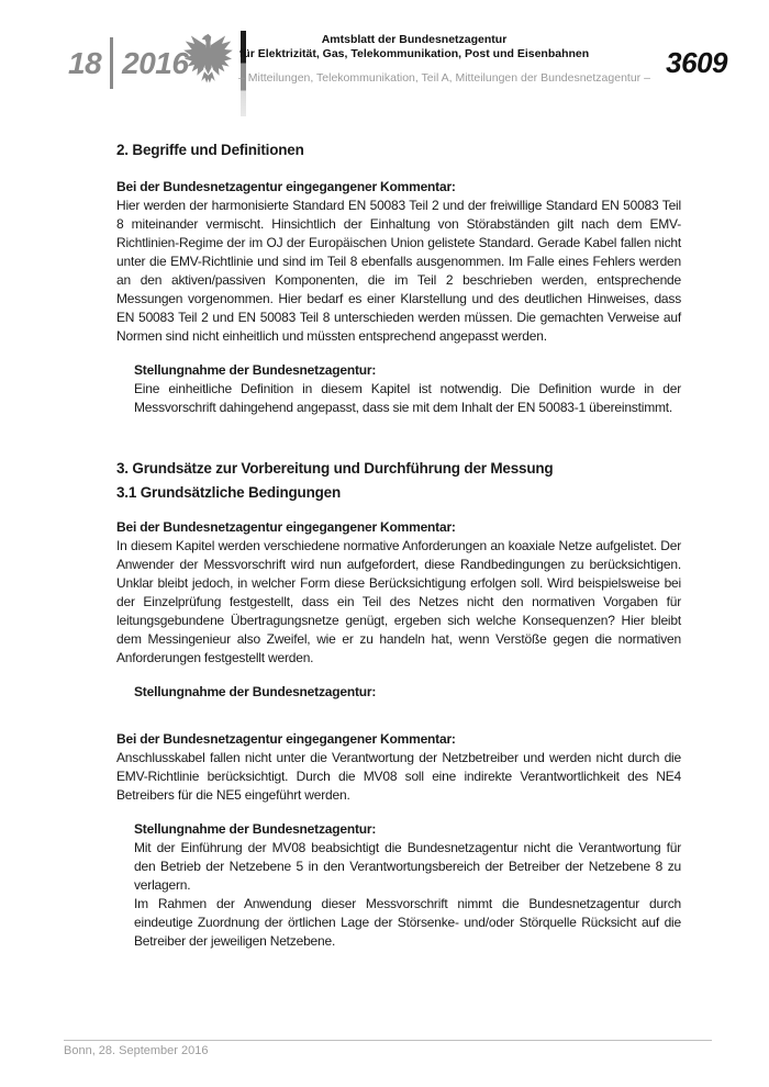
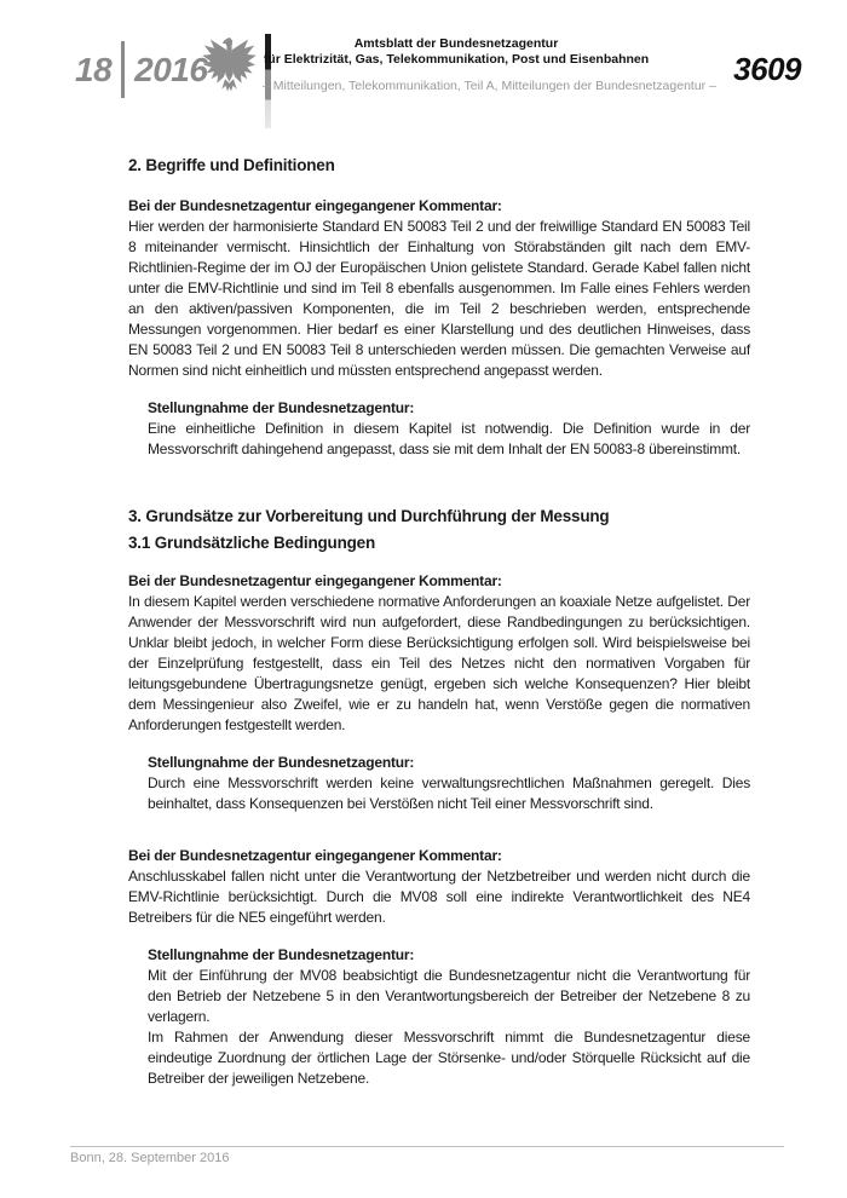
  18
  2016
  Amtsblatt der Bundesnetzagentur
  für Elektrizität, Gas, Telekommunikation, Post und Eisenbahnen
  – Mitteilungen, Telekommunikation, Teil A, Mitteilungen der Bundesnetzagentur –
  3609
  2. Begriffe und Definitionen
  Bei der Bundesnetzagentur eingegangener Kommentar:
  Hier werden der harmonisierte Standard EN 50083 Teil 2 und der freiwillige Standard EN 50083 Teil 8 miteinander vermischt. Hinsichtlich der Einhaltung von Störabständen gilt nach dem EMV-Richtlinien-Regime der im OJ der Europäischen Union gelistete Standard. Gerade Kabel fallen nicht unter die EMV-Richtlinie und sind im Teil 8 ebenfalls ausgenommen. Im Falle eines Fehlers werden an den aktiven/passiven Komponenten, die im Teil 2 beschrieben werden, entsprechende Messungen vorgenommen. Hier bedarf es einer Klarstellung und des deutlichen Hinweises, dass EN 50083 Teil 2 und EN 50083 Teil 8 unterschieden werden müssen. Die gemachten Verweise auf Normen sind nicht einheitlich und müssten entsprechend angepasst werden.
  Stellungnahme der Bundesnetzagentur:
- Eine einheitliche Definition in diesem Kapitel ist notwendig. Die Definition wurde in der Messvorschrift dahingehend angepasst, dass sie mit dem Inhalt der EN 50083-1 übereinstimmt.
+ Eine einheitliche Definition in diesem Kapitel ist notwendig. Die Definition wurde in der Messvorschrift dahingehend angepasst, dass sie mit dem Inhalt der EN 50083-8 übereinstimmt.
  3. Grundsätze zur Vorbereitung und Durchführung der Messung
  3.1 Grundsätzliche Bedingungen
  Bei der Bundesnetzagentur eingegangener Kommentar:
  In diesem Kapitel werden verschiedene normative Anforderungen an koaxiale Netze aufgelistet. Der Anwender der Messvorschrift wird nun aufgefordert, diese Randbedingungen zu berücksichtigen. Unklar bleibt jedoch, in welcher Form diese Berücksichtigung erfolgen soll. Wird beispielsweise bei der Einzelprüfung festgestellt, dass ein Teil des Netzes nicht den normativen Vorgaben für leitungsgebundene Übertragungsnetze genügt, ergeben sich welche Konsequenzen? Hier bleibt dem Messingenieur also Zweifel, wie er zu handeln hat, wenn Verstöße gegen die normativen Anforderungen festgestellt werden.
  Stellungnahme der Bundesnetzagentur:
+ Durch eine Messvorschrift werden keine verwaltungsrechtlichen Maßnahmen geregelt. Dies beinhaltet, dass Konsequenzen bei Verstößen nicht Teil einer Messvorschrift sind.
  Bei der Bundesnetzagentur eingegangener Kommentar:
  Anschlusskabel fallen nicht unter die Verantwortung der Netzbetreiber und werden nicht durch die EMV-Richtlinie berücksichtigt. Durch die MV08 soll eine indirekte Verantwortlichkeit des NE4 Betreibers für die NE5 eingeführt werden.
  Stellungnahme der Bundesnetzagentur:
  Mit der Einführung der MV08 beabsichtigt die Bundesnetzagentur nicht die Verantwortung für den Betrieb der Netzebene 5 in den Verantwortungsbereich der Betreiber der Netzebene 8 zu verlagern.
- Im Rahmen der Anwendung dieser Messvorschrift nimmt die Bundesnetzagentur durch eindeutige Zuordnung der örtlichen Lage der Störsenke- und/oder Störquelle Rücksicht auf die Betreiber der jeweiligen Netzebene.
+ Im Rahmen der Anwendung dieser Messvorschrift nimmt die Bundesnetzagentur diese eindeutige Zuordnung der örtlichen Lage der Störsenke- und/oder Störquelle Rücksicht auf die Betreiber der jeweiligen Netzebene.
  Bonn, 28. September 2016
